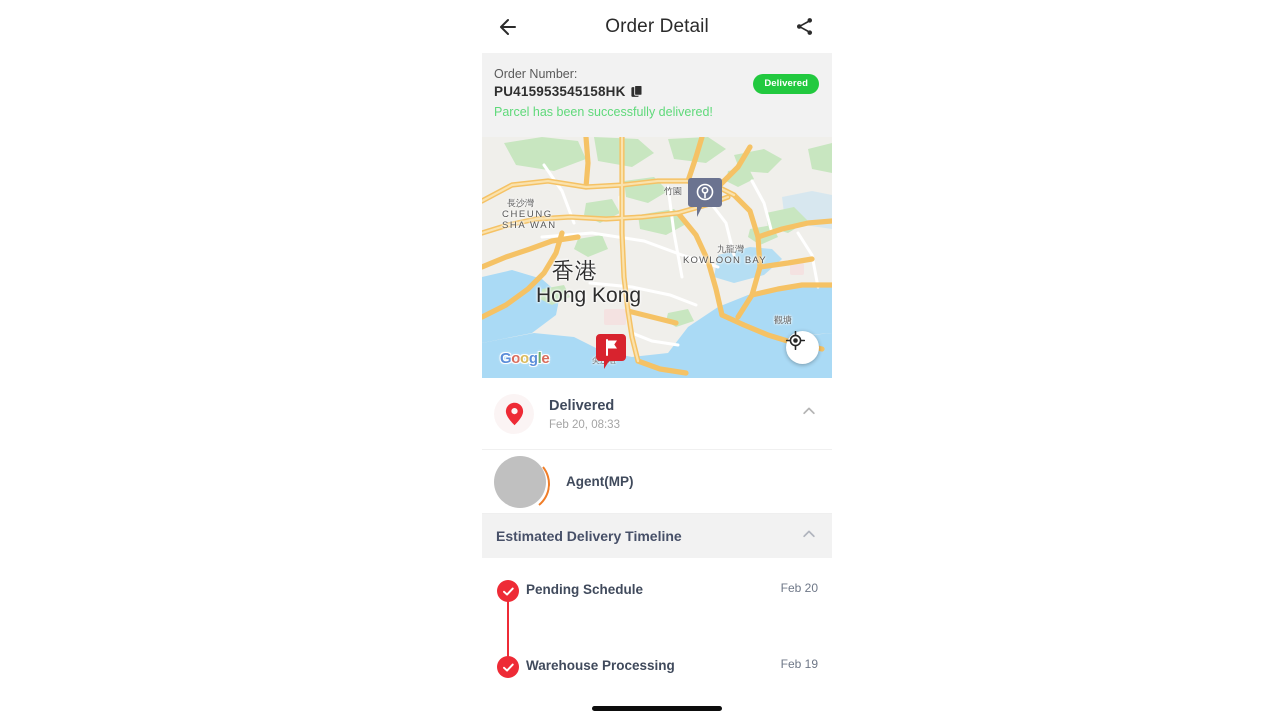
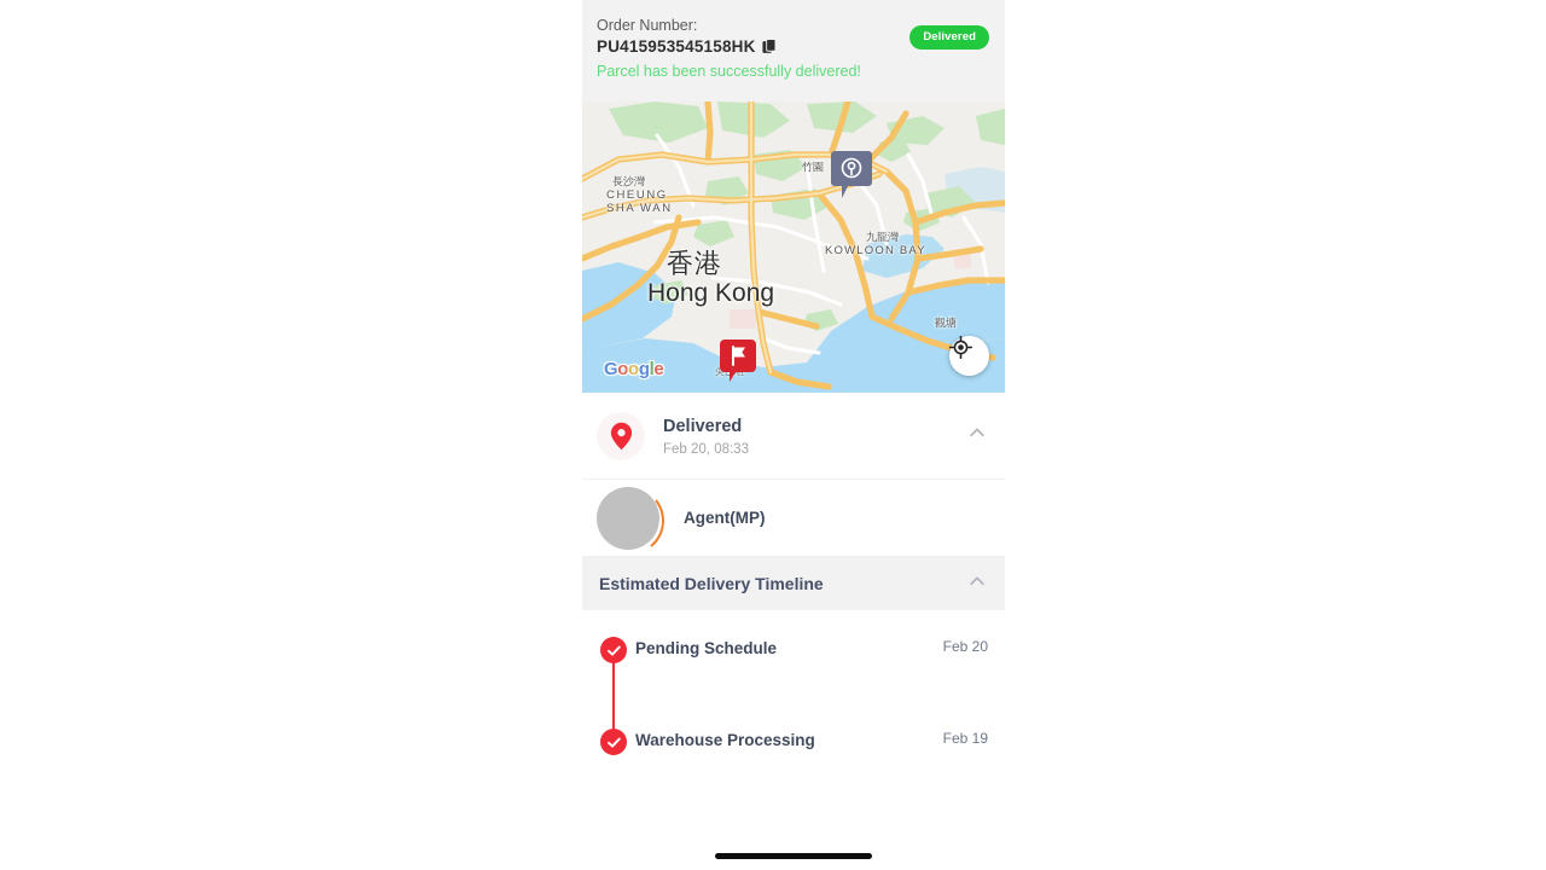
- Order Detail
  Order Number:
  PU415953545158HK
  Parcel has been successfully delivered!
  Delivered
  竹園
  長沙灣
  CHEUNG
  SHA WAN
  九龍灣
  KOWLOON BAY
  觀塘
  香港
  Hong Kong
  Google
  Delivered
  Feb 20, 08:33
  Agent(MP)
  Estimated Delivery Timeline
  Pending Schedule
  Feb 20
  Warehouse Processing
  Feb 19
